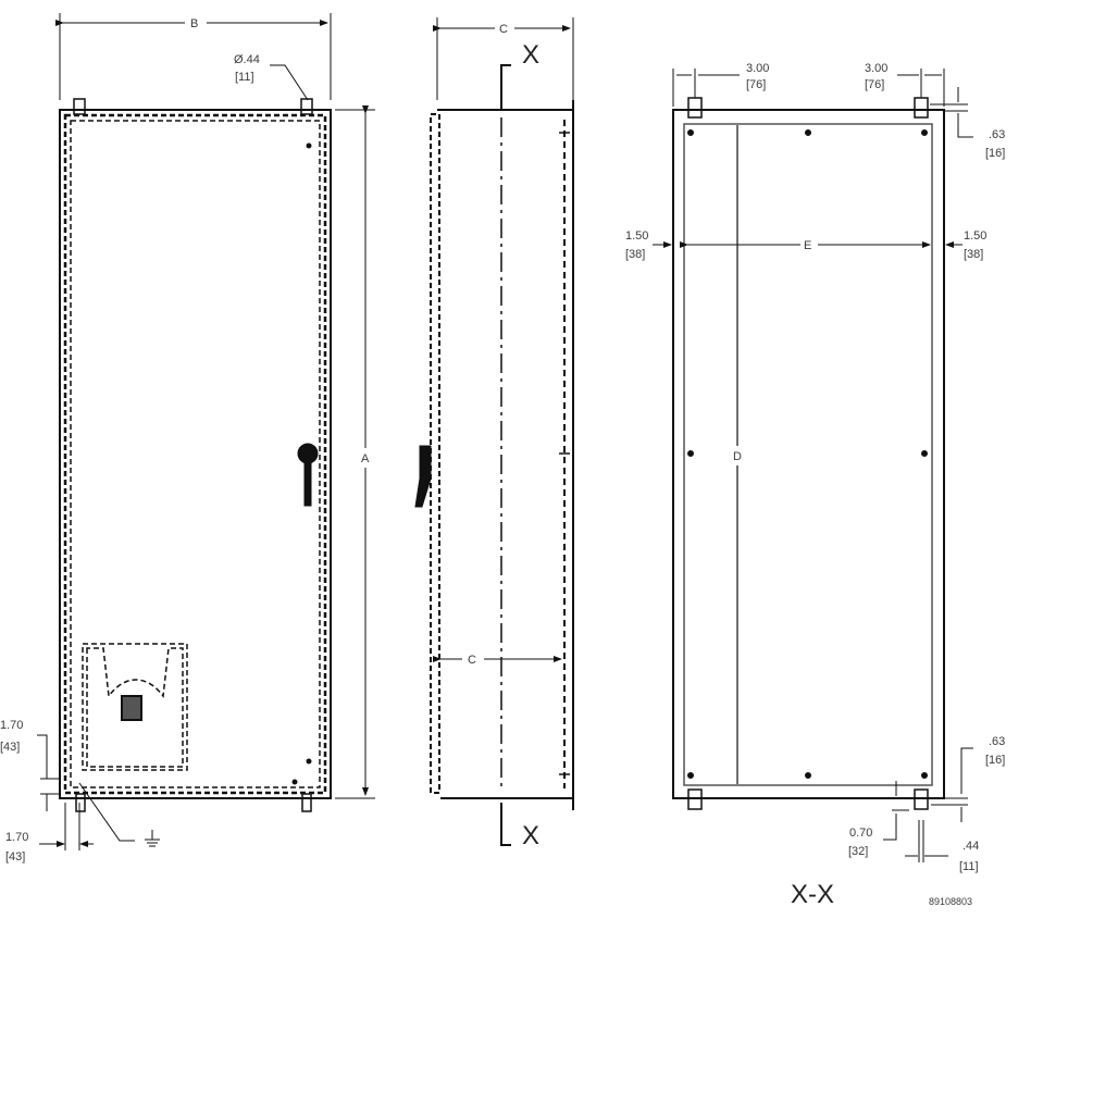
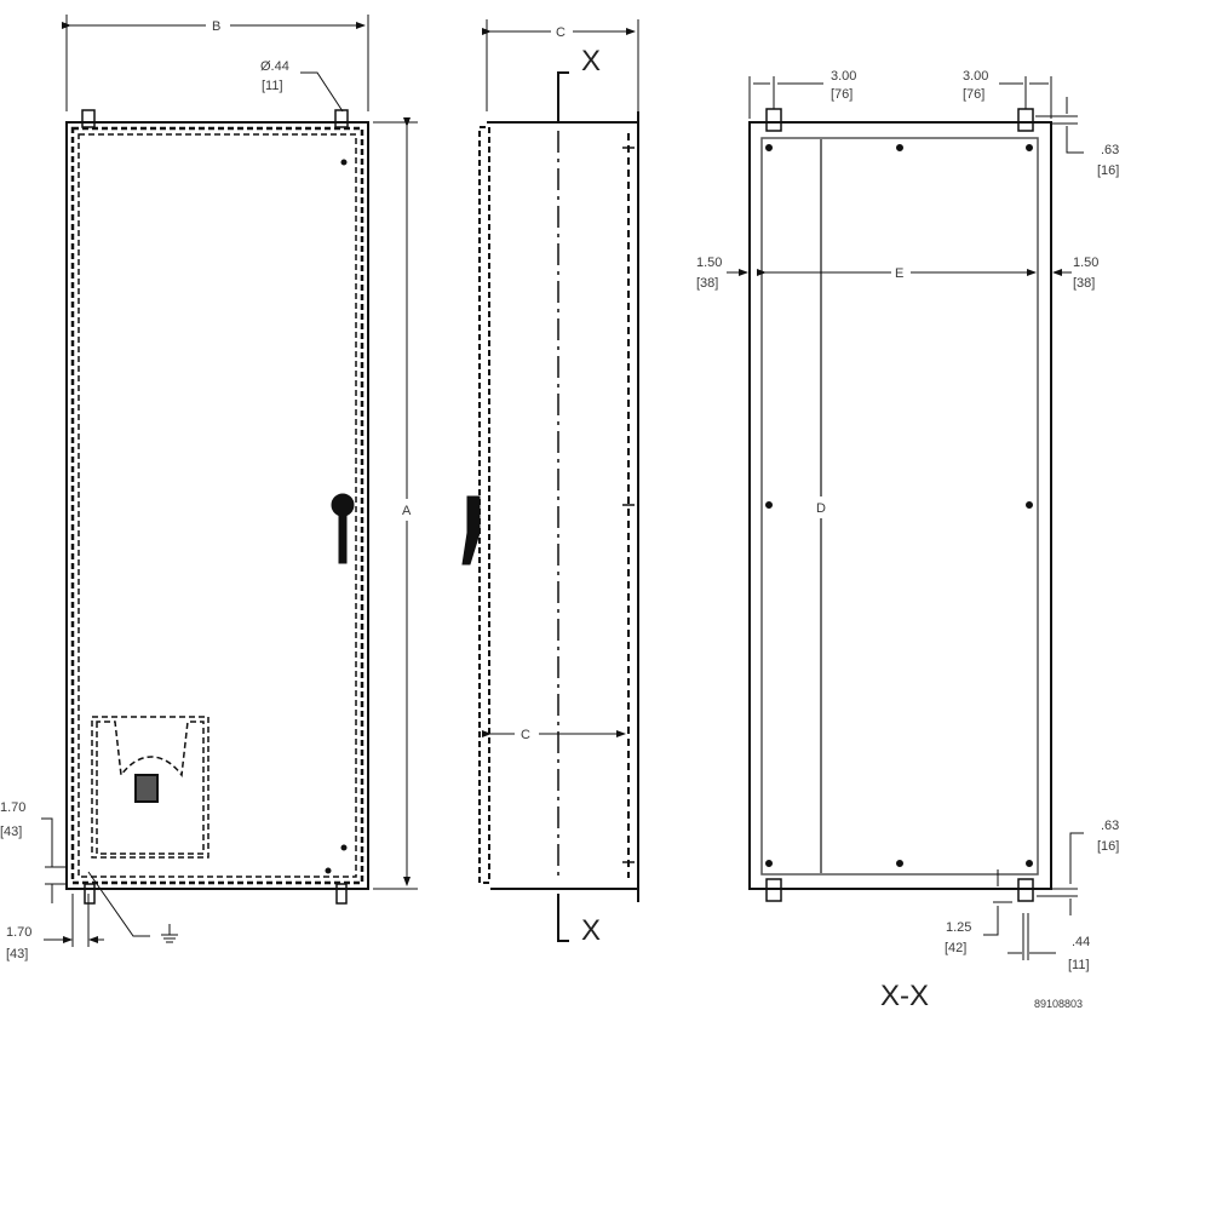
  B
  Ø.44
  [11]
  A
  1.70
  [43]
  1.70
  [43]
  C
  X
  C
  X
  3.00
  [76]
  3.00
  [76]
  .63
  [16]
  1.50
  [38]
  1.50
  [38]
  E
  D
  .63
  [16]
- 0.70
+ 1.25
- [32]
+ [42]
  .44
  [11]
  X-X
  89108803
